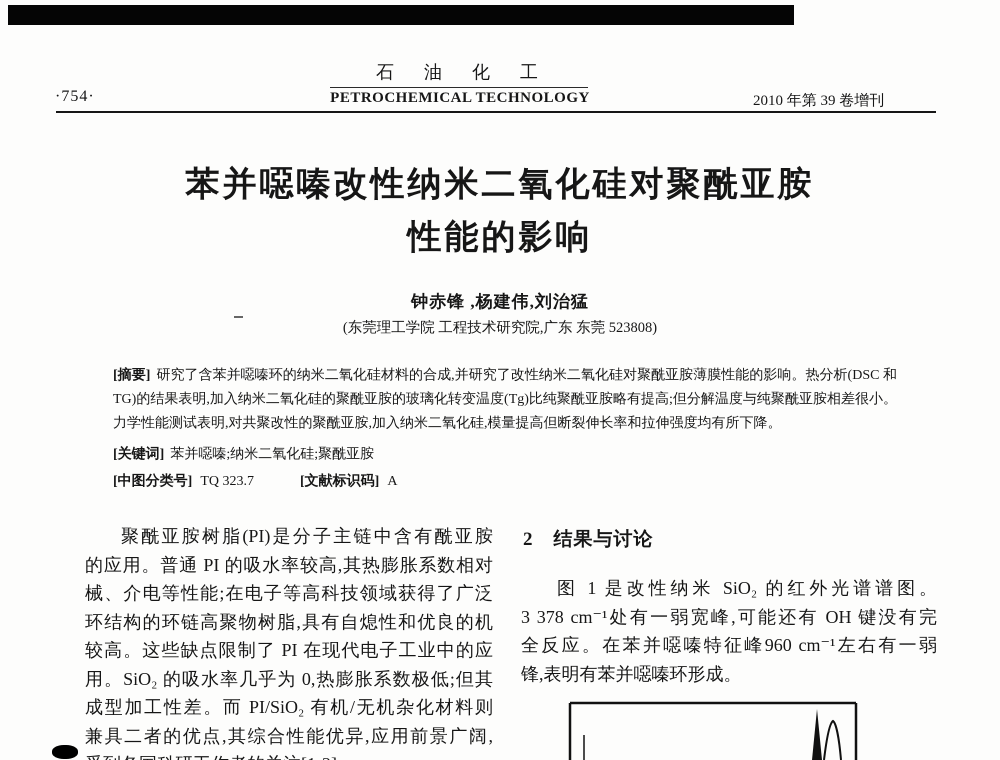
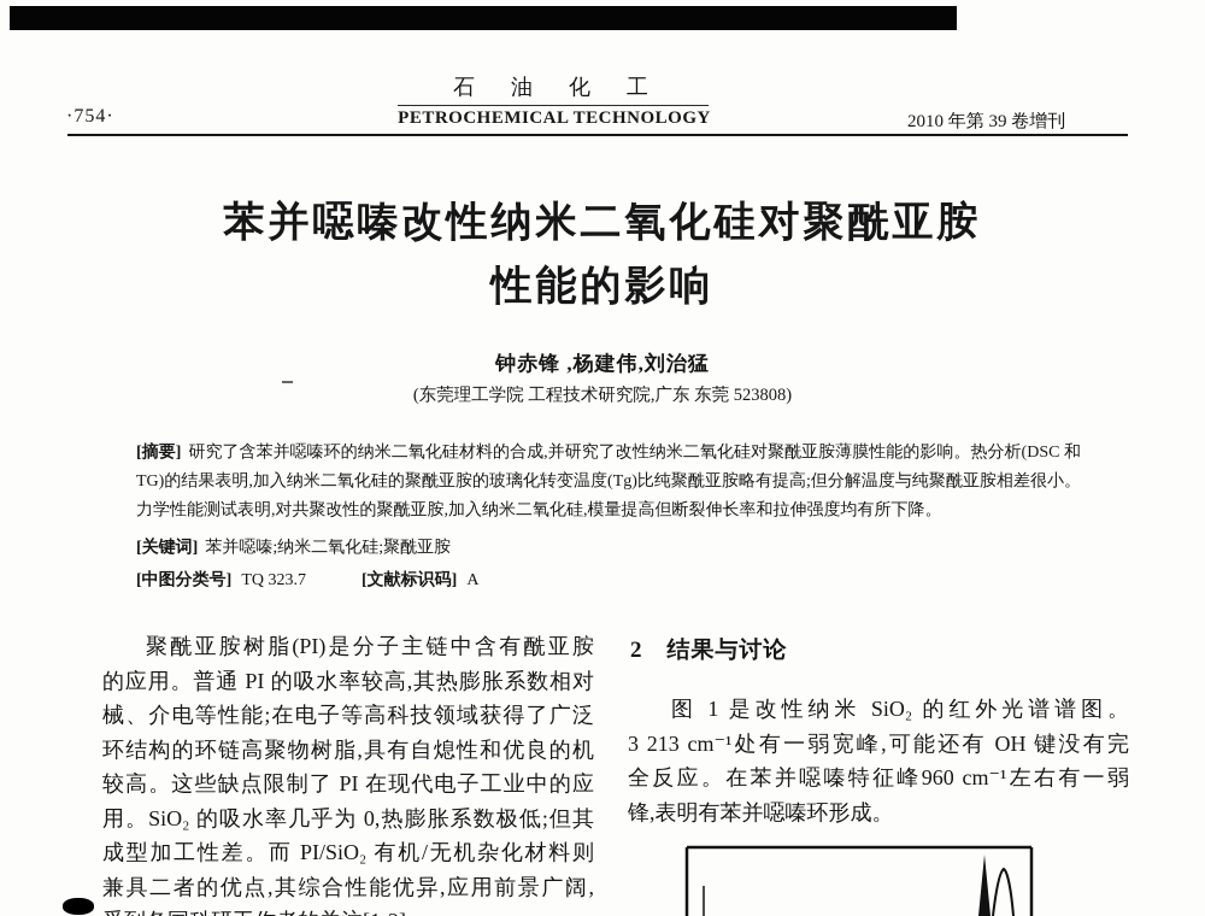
  ·754·
  石 油 化 工
  PETROCHEMICAL TECHNOLOGY
  2010 年第 39 卷增刊
  苯并噁嗪改性纳米二氧化硅对聚酰亚胺
  性能的影响
  钟赤锋 ,杨建伟,刘治猛
  (东莞理工学院 工程技术研究院,广东 东莞 523808)
  [摘要] 研究了含苯并噁嗪环的纳米二氧化硅材料的合成,并研究了改性纳米二氧化硅对聚酰亚胺薄膜性能的影响。热分析(DSC 和 TG)的结果表明,加入纳米二氧化硅的聚酰亚胺的玻璃化转变温度(Tg)比纯聚酰亚胺略有提高;但分解温度与纯聚酰亚胺相差很小。力学性能测试表明,对共聚改性的聚酰亚胺,加入纳米二氧化硅,模量提高但断裂伸长率和拉伸强度均有所下降。
  [关键词] 苯并噁嗪;纳米二氧化硅;聚酰亚胺
  [中图分类号] TQ 323.7 [文献标识码] A
  聚酰亚胺树脂(PI)是分子主链中含有酰亚胺
  的应用。普通 PI 的吸水率较高,其热膨胀系数相对
  械、介电等性能;在电子等高科技领域获得了广泛
  环结构的环链高聚物树脂,具有自熄性和优良的机
  较高。这些缺点限制了 PI 在现代电子工业中的应
  用。SiO₂ 的吸水率几乎为 0,热膨胀系数极低;但其
  成型加工性差。而 PI/SiO₂ 有机/无机杂化材料则
  兼具二者的优点,其综合性能优异,应用前景广阔,
  2 结果与讨论
  图 1 是改性纳米 SiO₂ 的红外光谱谱图。
- 3 378 cm⁻¹处有一弱宽峰,可能还有 OH 键没有完
+ 3 213 cm⁻¹处有一弱宽峰,可能还有 OH 键没有完
  全反应。在苯并噁嗪特征峰960 cm⁻¹左右有一弱
  锋,表明有苯并噁嗪环形成。
